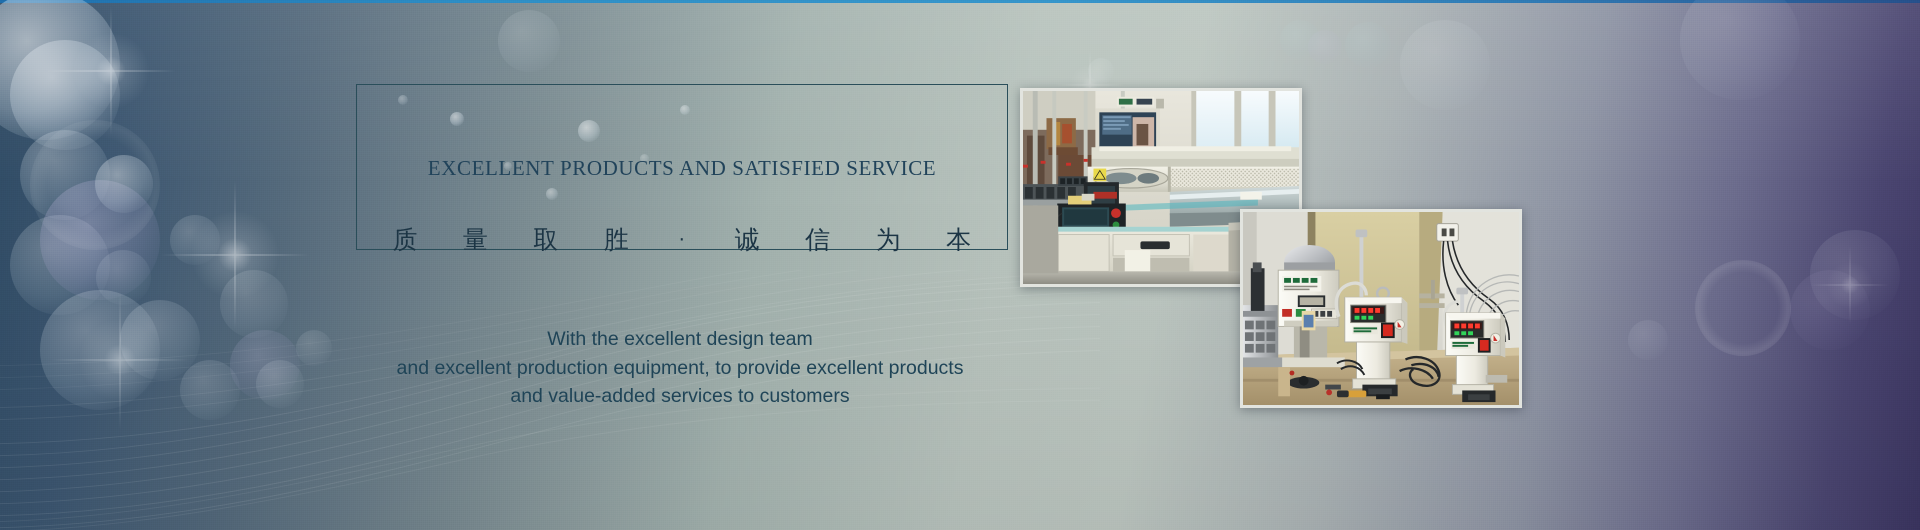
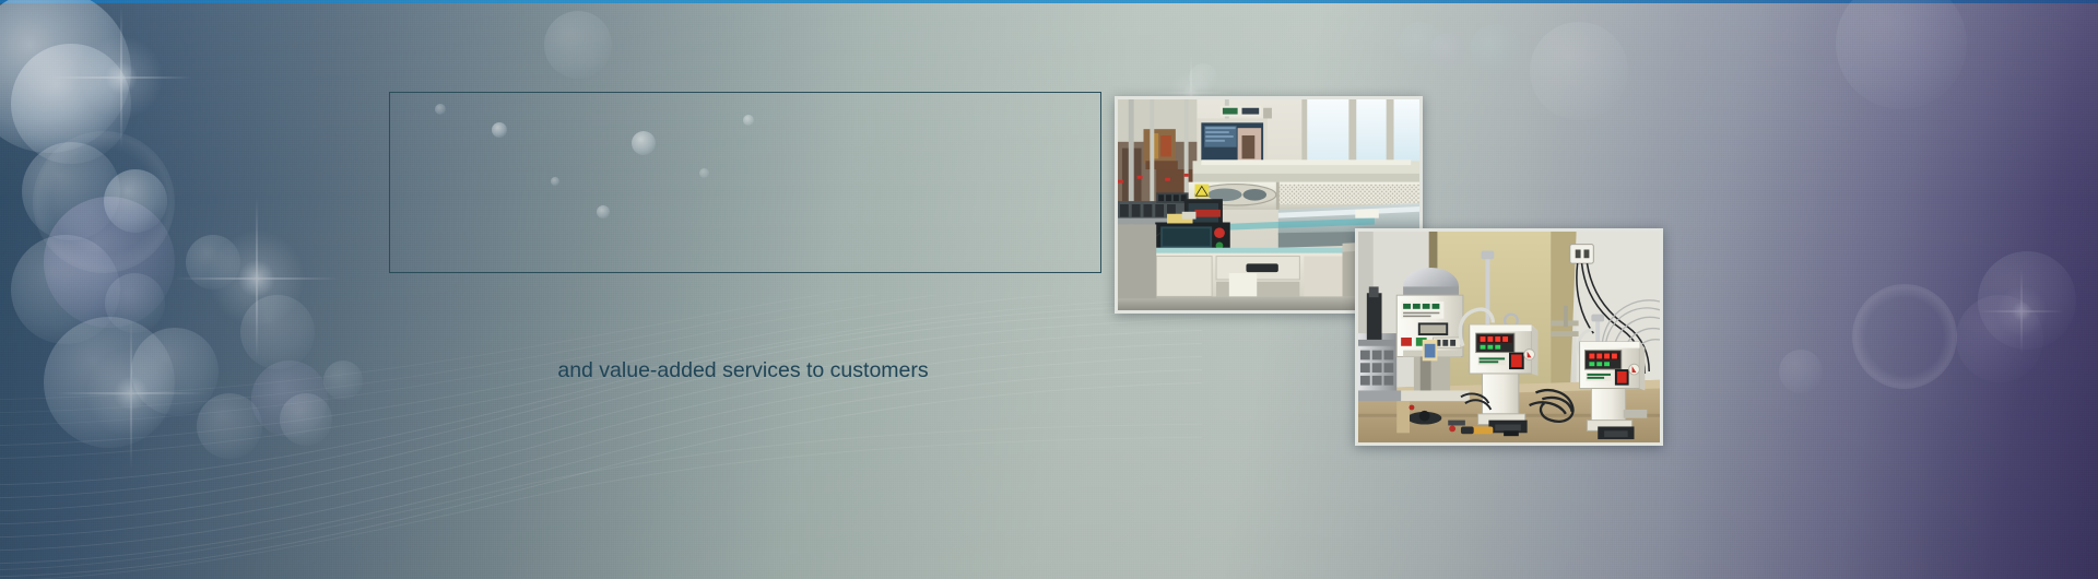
- EXCELLENT PRODUCTS AND SATISFIED SERVICE
- 质 量 取 胜 · 诚 信 为 本
- With the excellent design team
- and excellent production equipment, to provide excellent products
  and value-added services to customers
